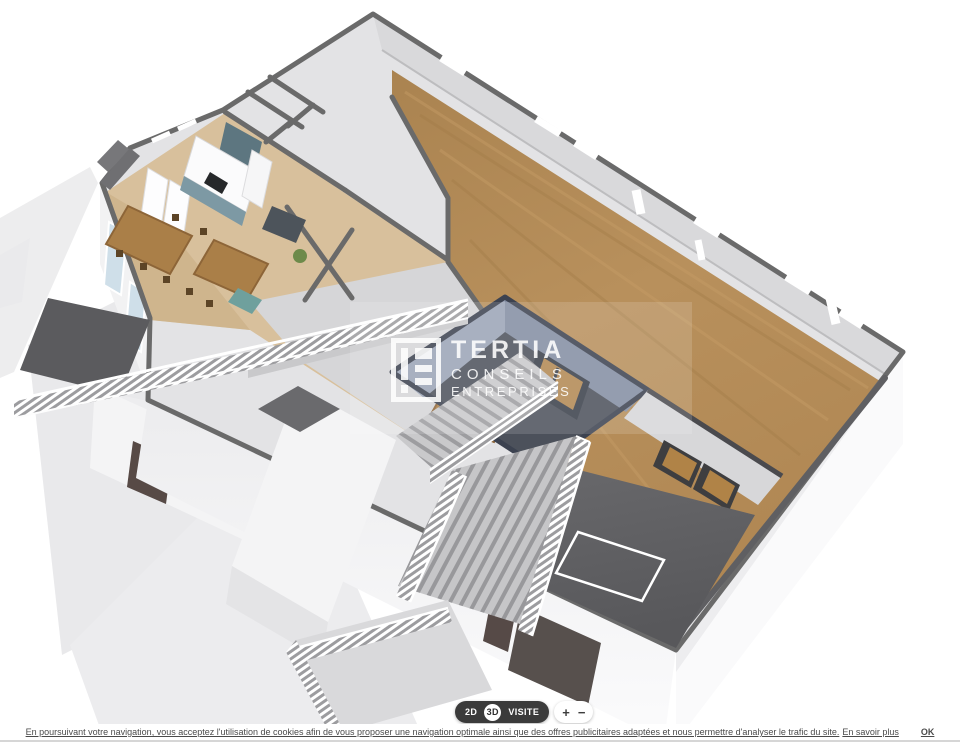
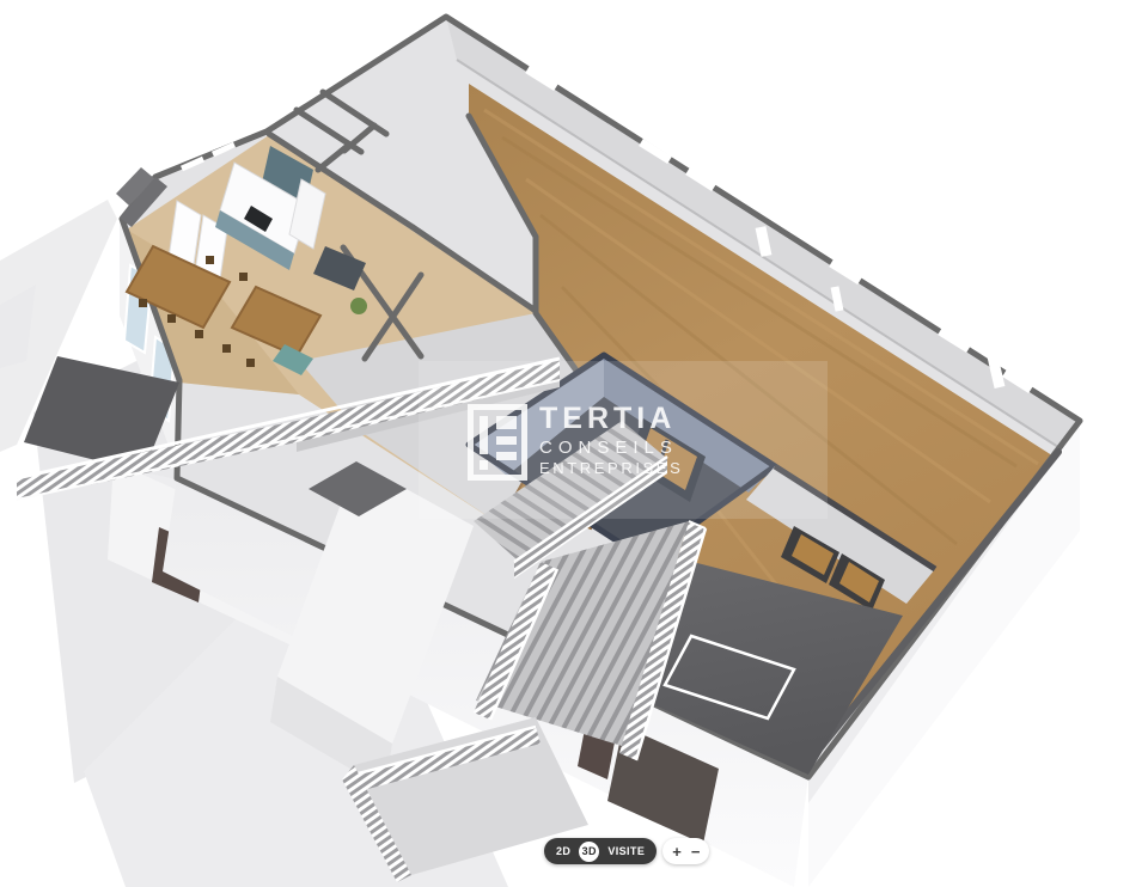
  TERTIA
  CONSEILS
  ENTREPRISES
  2D
  3D
  VISITE
  +
  −
- En poursuivant votre navigation, vous acceptez l'utilisation de cookies afin de vous proposer une navigation optimale ainsi que des offres publicitaires adaptées et nous permettre d'analyser le trafic du site.
- En savoir plus
- OK
